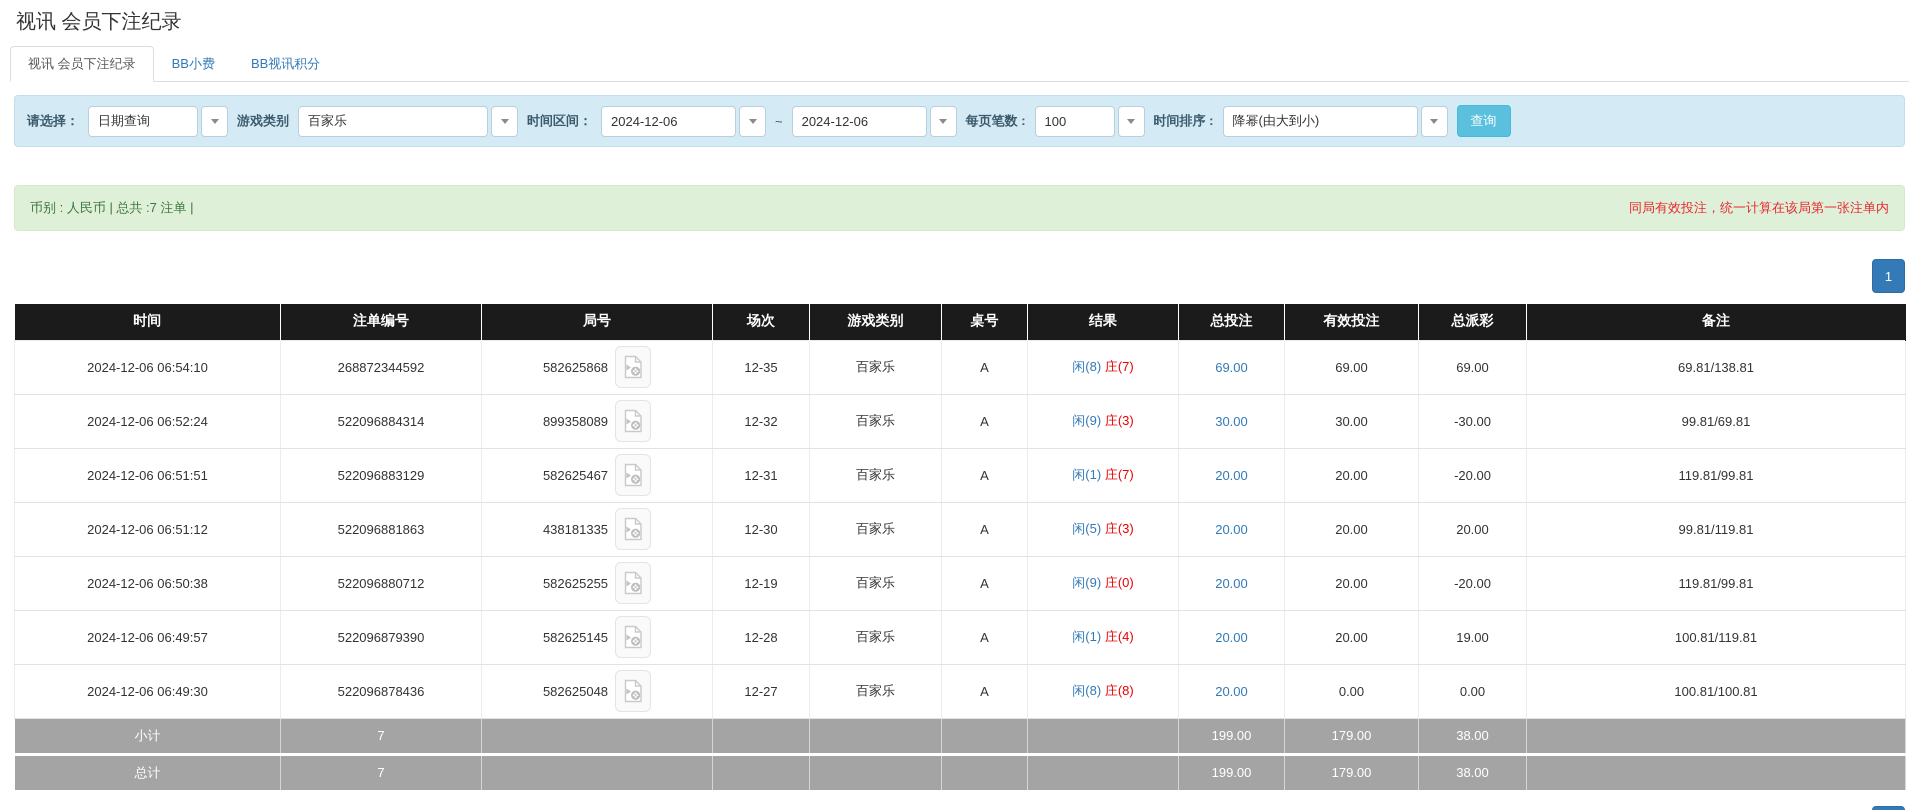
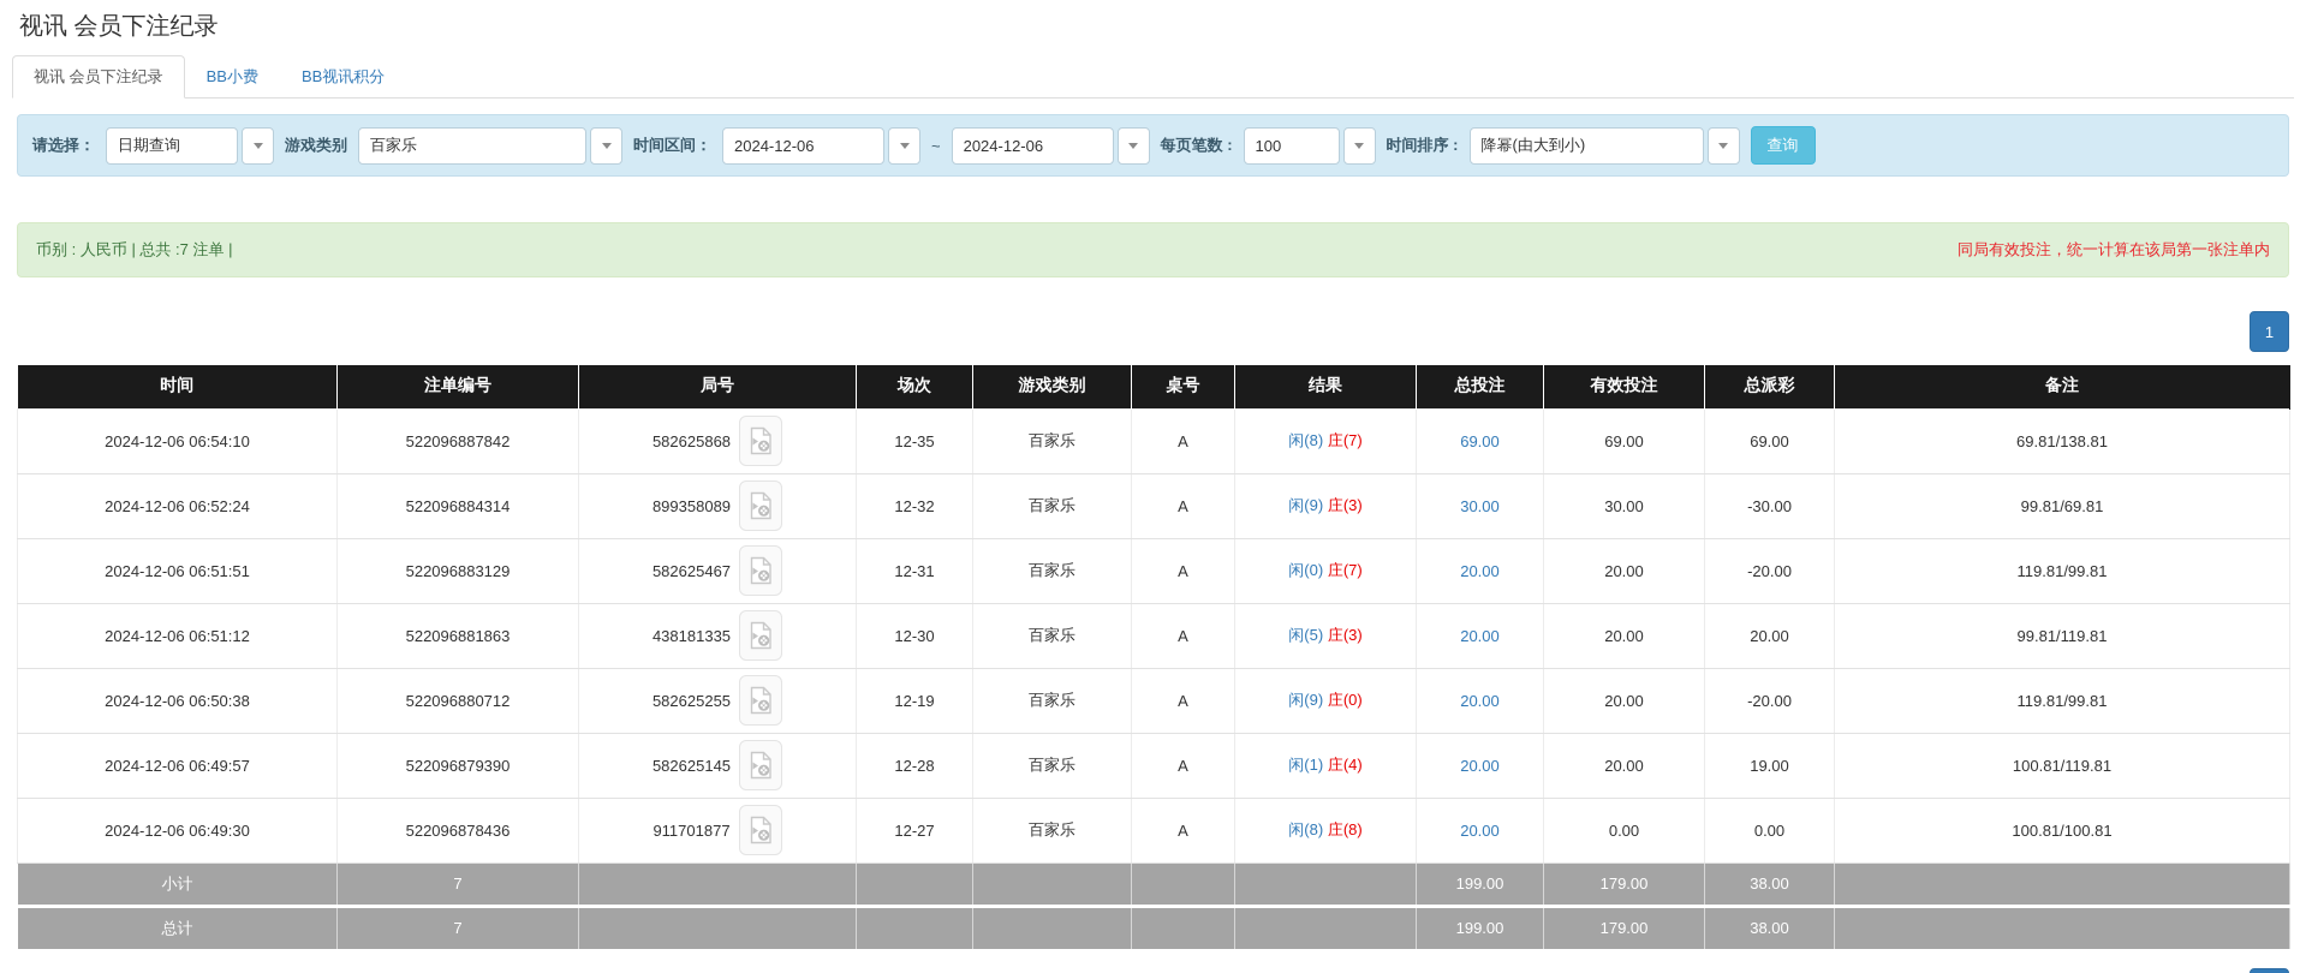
  视讯 会员下注纪录
  视讯 会员下注纪录
  BB小费
  BB视讯积分
  请选择：
  日期查询
  游戏类别
  百家乐
  时间区间：
  2024-12-06
  ~
  2024-12-06
  每页笔数 :
  100
  时间排序 :
  降幂(由大到小)
  查询
  币别 : 人民币 | 总共 :7 注单 |
  同局有效投注，统一计算在该局第一张注单内
  1
  时间	注单编号	局号	场次	游戏类别	桌号	结果	总投注	有效投注	总派彩	备注
- 2024-12-06 06:54:10	268872344592	582625868	12-35	百家乐	A	闲(8) 庄(7)	69.00	69.00	69.00	69.81/138.81
+ 2024-12-06 06:54:10	522096887842	582625868	12-35	百家乐	A	闲(8) 庄(7)	69.00	69.00	69.00	69.81/138.81
  2024-12-06 06:52:24	522096884314	899358089	12-32	百家乐	A	闲(9) 庄(3)	30.00	30.00	-30.00	99.81/69.81
- 2024-12-06 06:51:51	522096883129	582625467	12-31	百家乐	A	闲(1) 庄(7)	20.00	20.00	-20.00	119.81/99.81
+ 2024-12-06 06:51:51	522096883129	582625467	12-31	百家乐	A	闲(0) 庄(7)	20.00	20.00	-20.00	119.81/99.81
  2024-12-06 06:51:12	522096881863	438181335	12-30	百家乐	A	闲(5) 庄(3)	20.00	20.00	20.00	99.81/119.81
  2024-12-06 06:50:38	522096880712	582625255	12-19	百家乐	A	闲(9) 庄(0)	20.00	20.00	-20.00	119.81/99.81
  2024-12-06 06:49:57	522096879390	582625145	12-28	百家乐	A	闲(1) 庄(4)	20.00	20.00	19.00	100.81/119.81
- 2024-12-06 06:49:30	522096878436	582625048	12-27	百家乐	A	闲(8) 庄(8)	20.00	0.00	0.00	100.81/100.81
+ 2024-12-06 06:49:30	522096878436	911701877	12-27	百家乐	A	闲(8) 庄(8)	20.00	0.00	0.00	100.81/100.81
  小计	7						199.00	179.00	38.00
  总计	7						199.00	179.00	38.00
